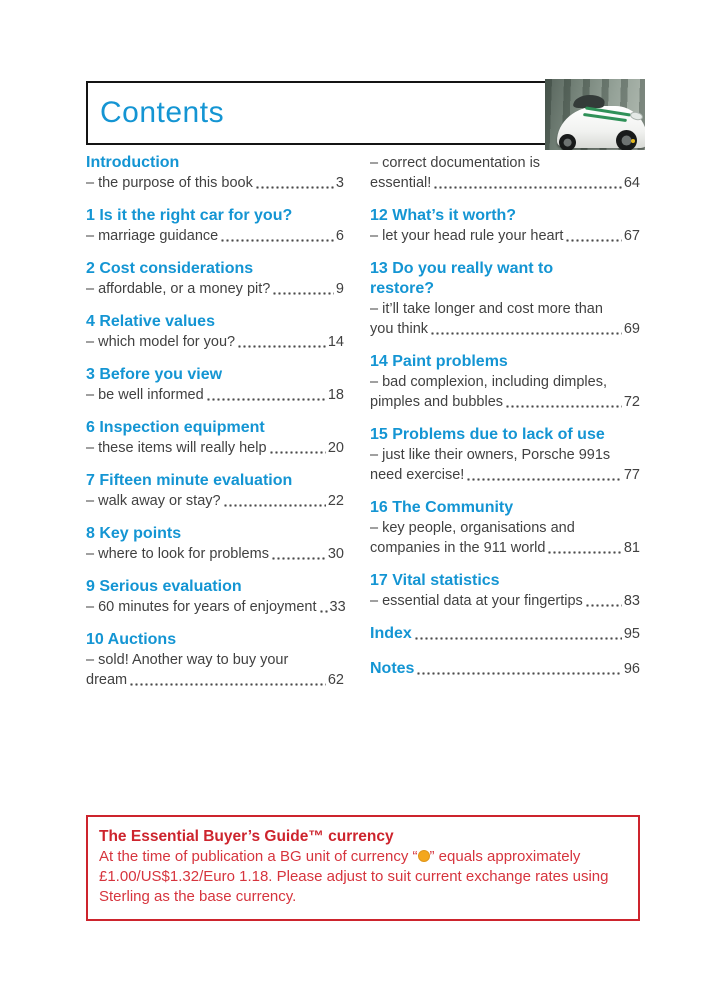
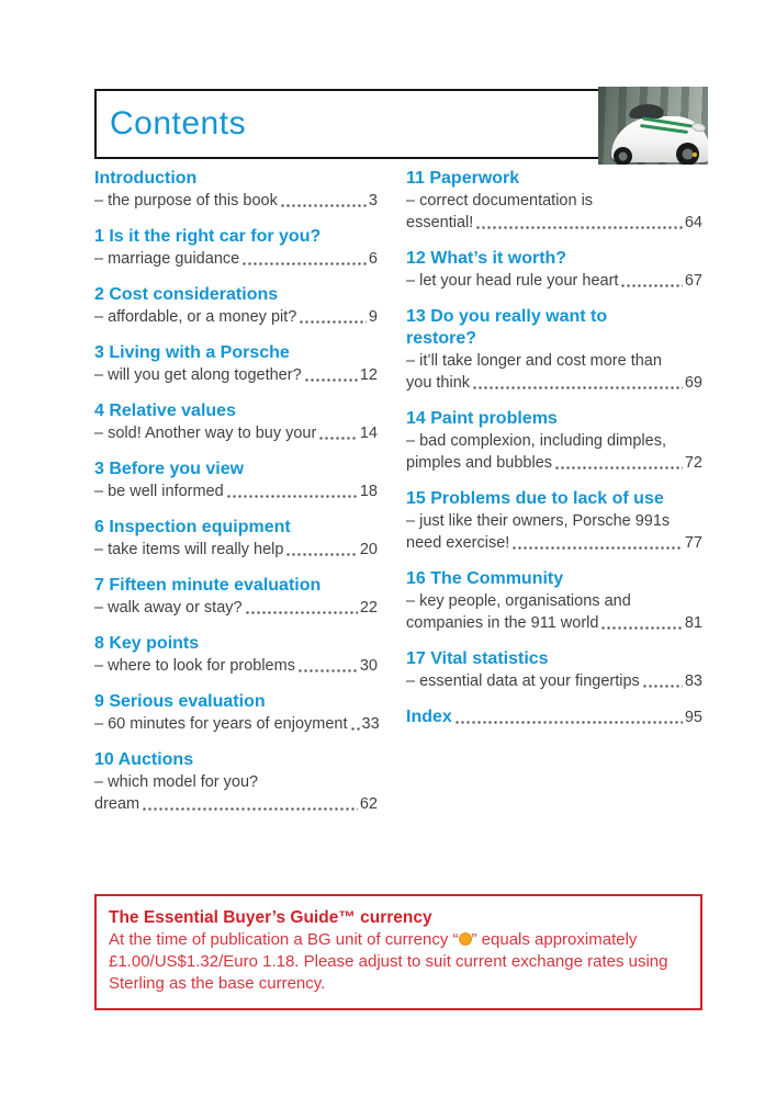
  Contents
  Introduction
  – the purpose of this book
  3
  1 Is it the right car for you?
  – marriage guidance
  6
  2 Cost considerations
  – affordable, or a money pit?
  9
+ 3 Living with a Porsche
+ – will you get along together?
+ 12
  4 Relative values
- – which model for you?
+ – sold! Another way to buy your
  14
  3 Before you view
  – be well informed
  18
  6 Inspection equipment
- – these items will really help
+ – take items will really help
  20
  7 Fifteen minute evaluation
  – walk away or stay?
  22
  8 Key points
  – where to look for problems
  30
  9 Serious evaluation
  – 60 minutes for years of enjoyment
  33
  10 Auctions
- – sold! Another way to buy your
+ – which model for you?
  dream
  62
+ 11 Paperwork
  – correct documentation is
  essential!
  64
  12 What’s it worth?
  – let your head rule your heart
  67
  13 Do you really want to restore?
  – it’ll take longer and cost more than
  you think
  69
  14 Paint problems
  – bad complexion, including dimples,
  pimples and bubbles
  72
  15 Problems due to lack of use
  – just like their owners, Porsche 991s
  need exercise!
  77
  16 The Community
  – key people, organisations and
  companies in the 911 world
  81
  17 Vital statistics
  – essential data at your fingertips
  83
  Index
  95
- Notes
- 96
  The Essential Buyer’s Guide™ currency
  At the time of publication a BG unit of currency “ ” equals approximately £1.00/US$1.32/Euro 1.18. Please adjust to suit current exchange rates using Sterling as the base currency.
